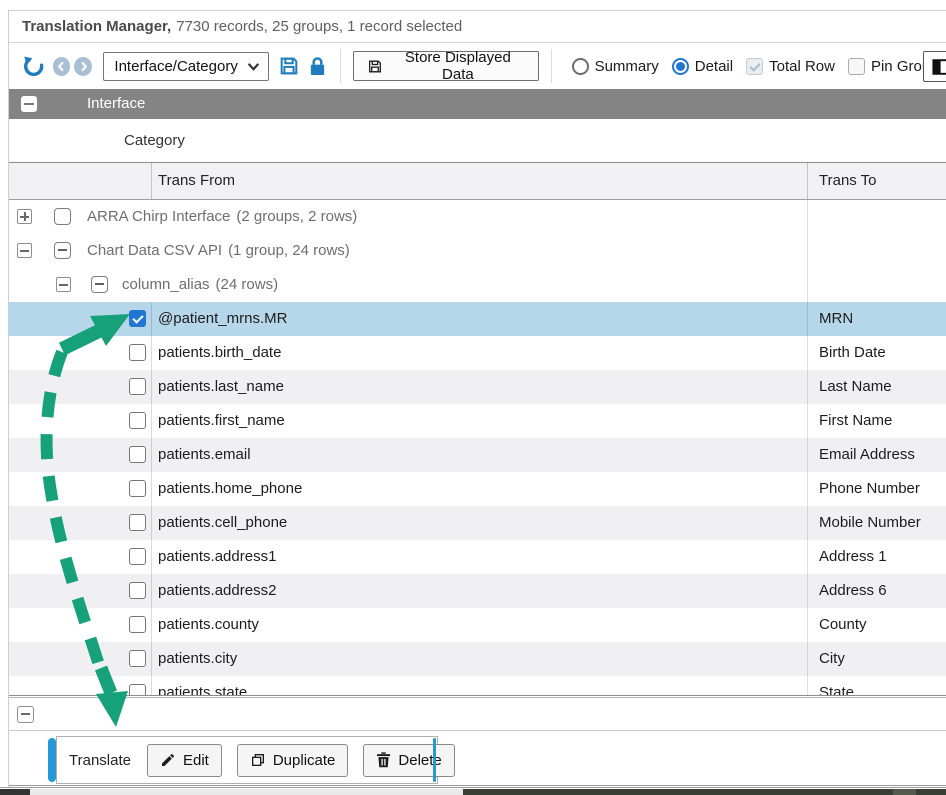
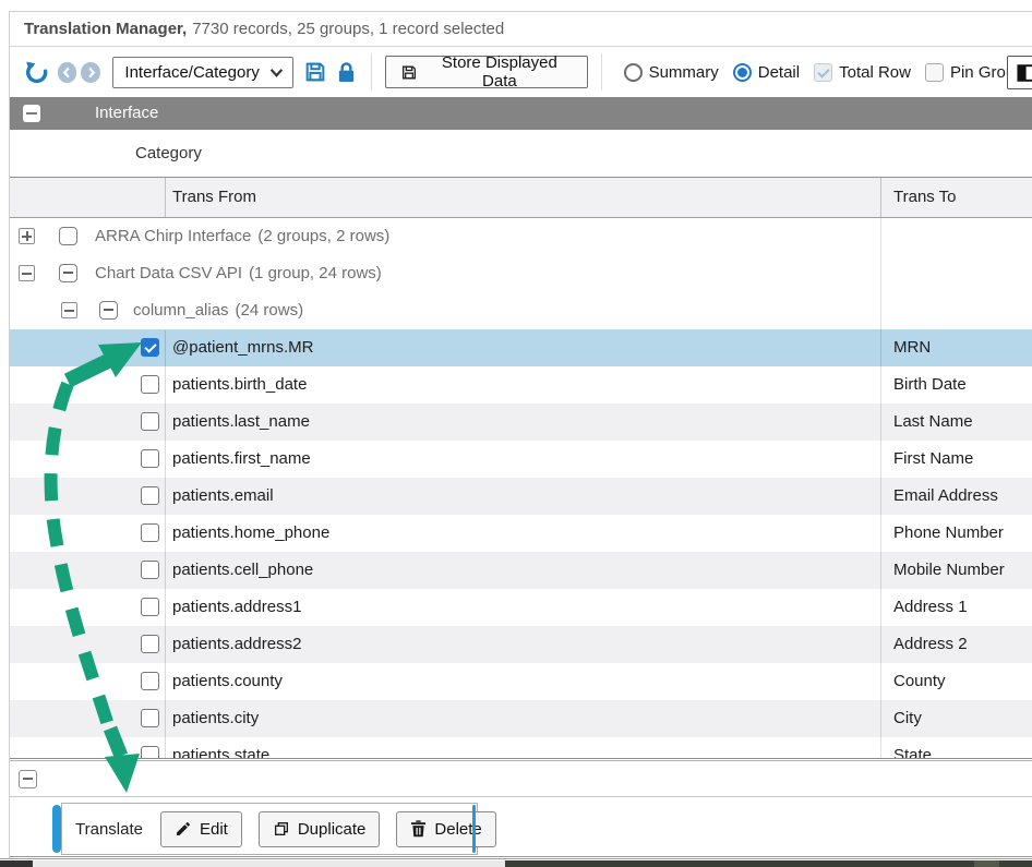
  Translation Manager,
  7730 records, 25 groups, 1 record selected
  Interface/Category
  Store Displayed Data
  Summary
  Detail
  Total Row
  Interface
  Category
  Trans From
  Trans To
  ARRA Chirp Interface (2 groups, 2 rows)
  Chart Data CSV API (1 group, 24 rows)
  column_alias (24 rows)
  @patient_mrns.MR
  MRN
  patients.birth_date
  Birth Date
  patients.last_name
  Last Name
  patients.first_name
  First Name
  patients.email
  Email Address
  patients.home_phone
  Phone Number
  patients.cell_phone
  Mobile Number
  patients.address1
  Address 1
  patients.address2
- Address 6
+ Address 2
  patients.county
  County
  patients.city
  City
  patients.state
  State
  Translate
  Edit
  Duplicate
  Delete
